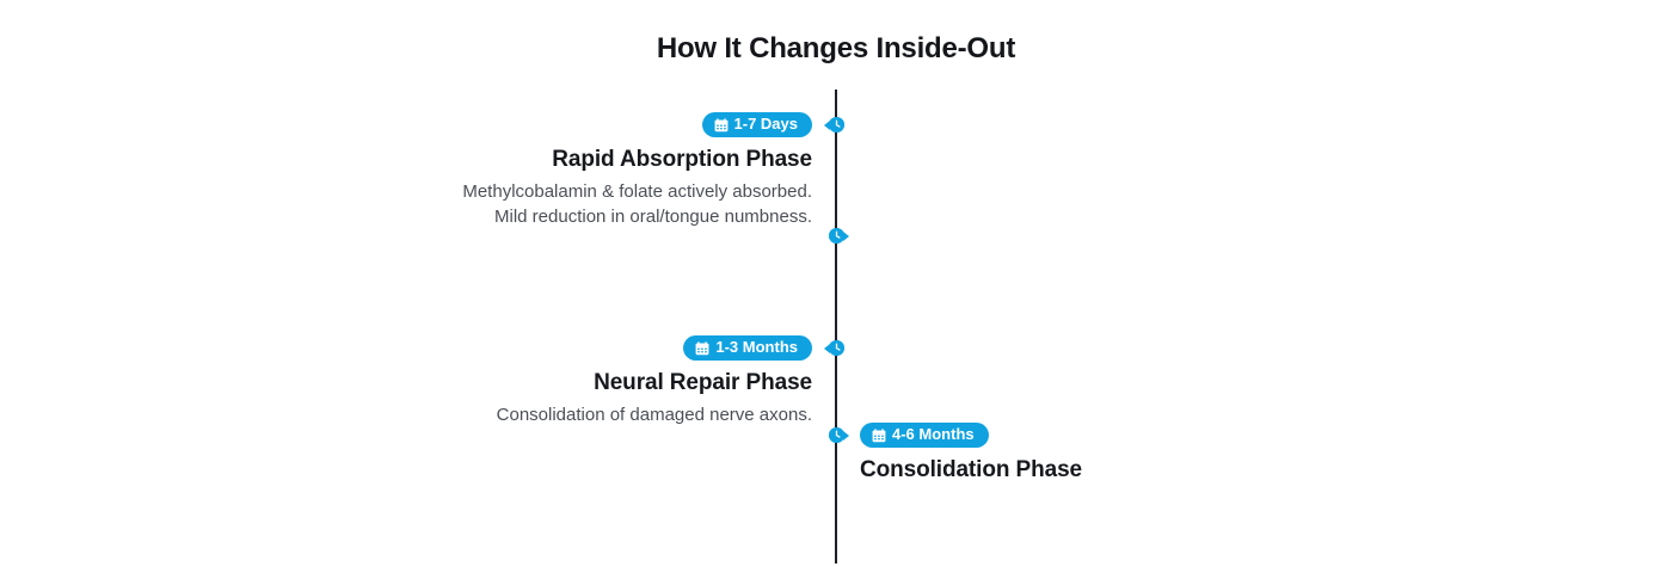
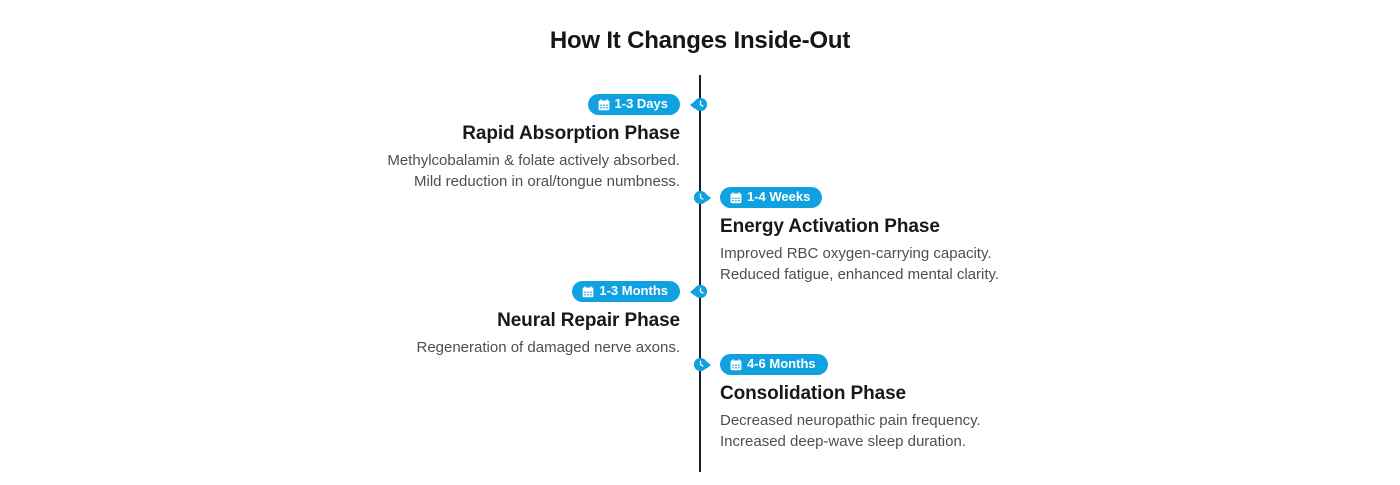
  How It Changes Inside-Out
- 1-7 Days
+ 1-3 Days
  Rapid Absorption Phase
  Methylcobalamin & folate actively absorbed.
  Mild reduction in oral/tongue numbness.
+ 1-4 Weeks
+ Energy Activation Phase
+ Improved RBC oxygen-carrying capacity.
+ Reduced fatigue, enhanced mental clarity.
  1-3 Months
  Neural Repair Phase
- Consolidation of damaged nerve axons.
+ Regeneration of damaged nerve axons.
  4-6 Months
  Consolidation Phase
+ Decreased neuropathic pain frequency.
+ Increased deep-wave sleep duration.
